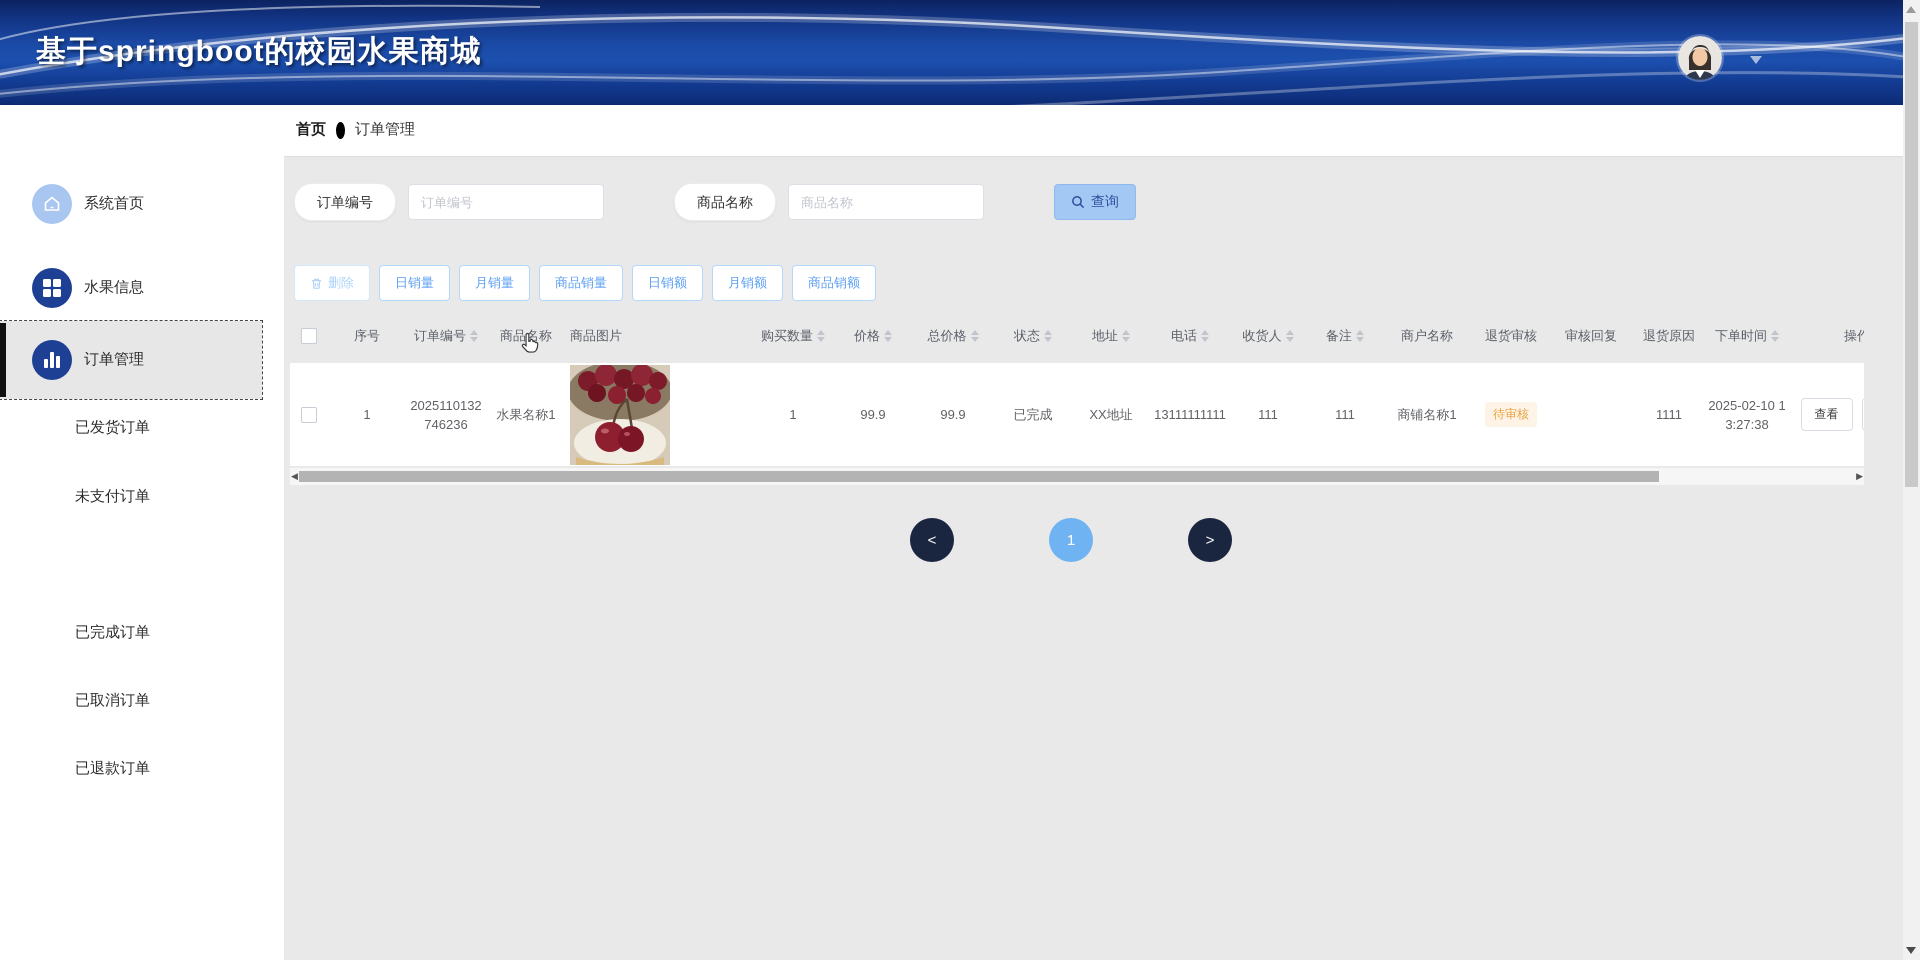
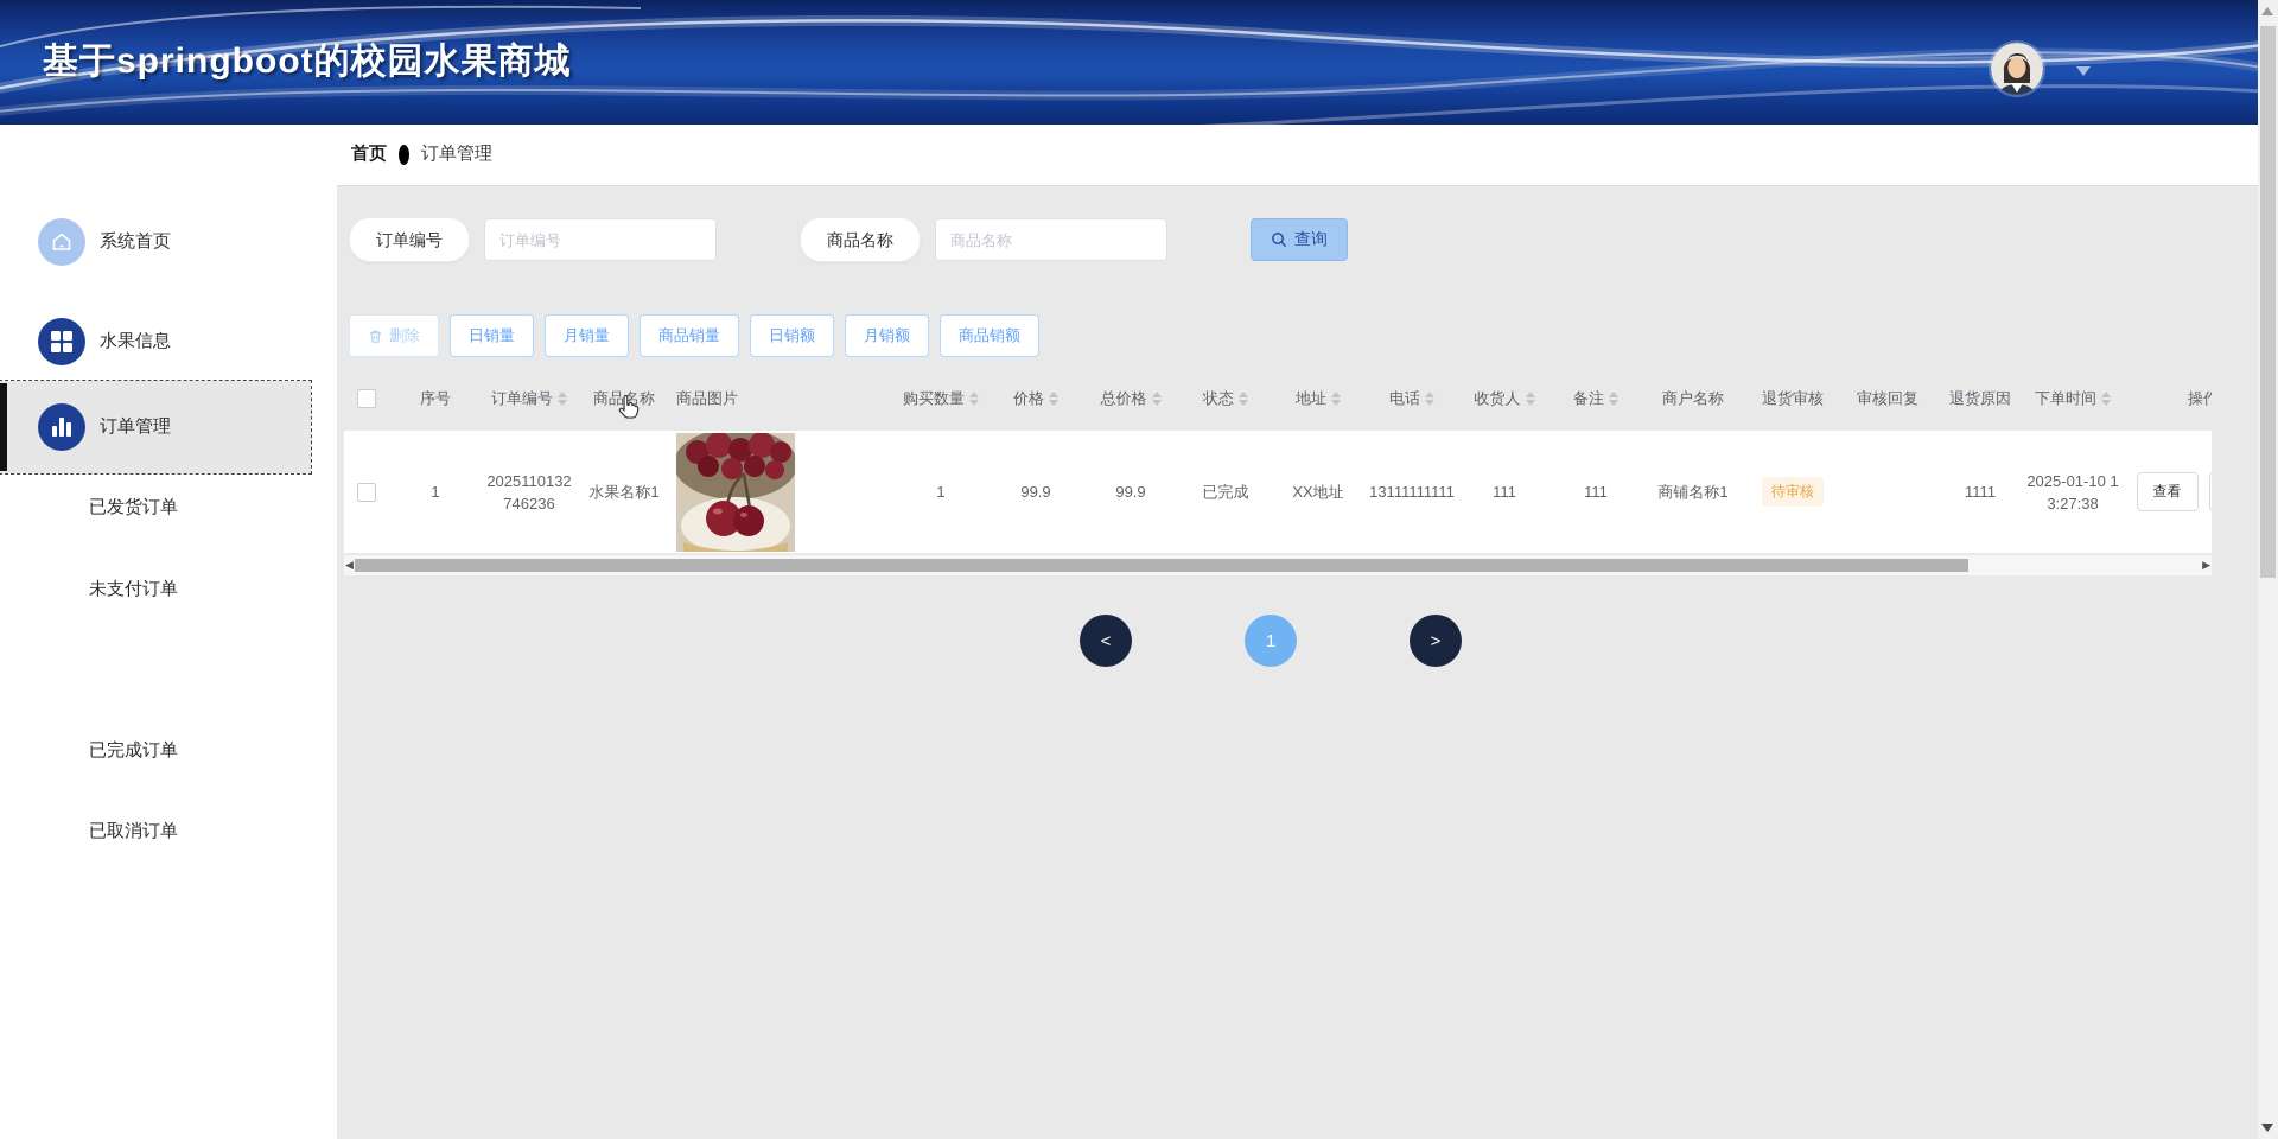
  基于springboot的校园水果商城
  系统首页
  水果信息
  订单管理
  已发货订单
  未支付订单
  已完成订单
  已取消订单
- 已退款订单
  首页
  订单管理
  订单编号
  订单编号
  商品名称
  商品名称
  查询
  删除
  日销量
  月销量
  商品销量
  日销额
  月销额
  商品销额
  序号
  订单编号
  商品名称
  商品图片
  购买数量
  价格
  总价格
  状态
  地址
  电话
  收货人
  备注
  商户名称
  退货审核
  审核回复
  退货原因
  下单时间
  操作
  1
  2025110132746236
  水果名称1
  1
  99.9
  99.9
  已完成
  XX地址
  13111111111
  111
  111
  商铺名称1
  待审核
  1111
- 2025-02-10 13:27:38
+ 2025-01-10 13:27:38
  查看
  ◀
  ▶
  <
  1
  >
